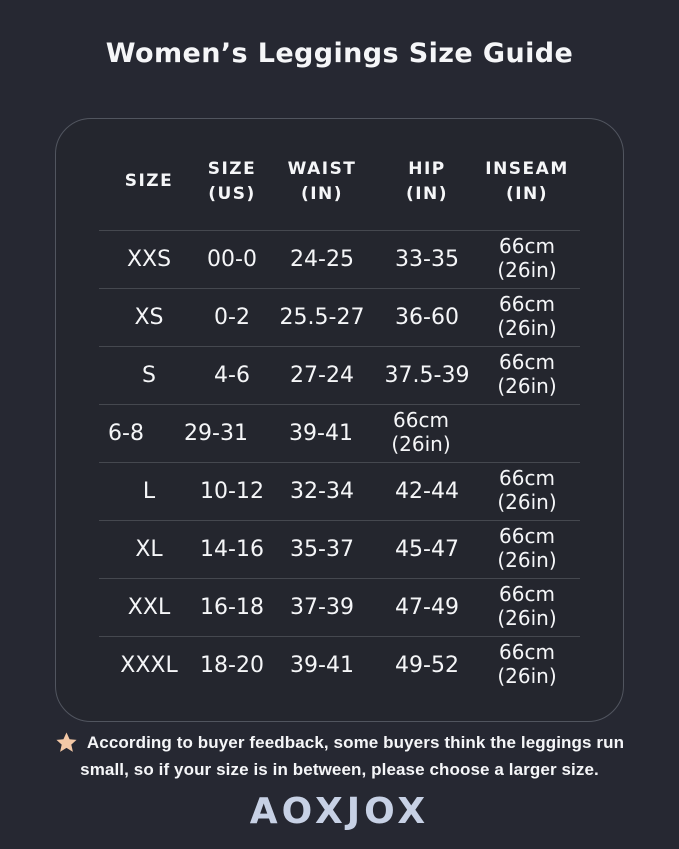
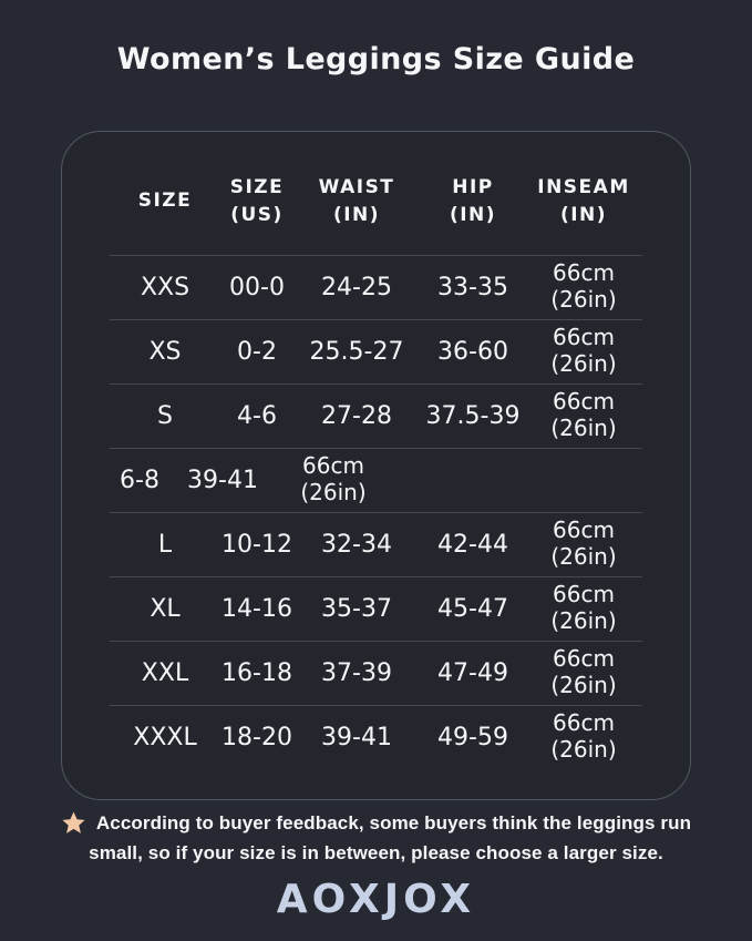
  Women’s Leggings Size Guide
  SIZE
  SIZE
  (US)
  WAIST
  (IN)
  HIP
  (IN)
  INSEAM
  (IN)
  XXS
  00-0
  24-25
  33-35
  66cm
  (26in)
  XS
  0-2
  25.5-27
  36-60
  66cm
  (26in)
  S
  4-6
- 27-24
+ 27-28
  37.5-39
  66cm
  (26in)
  6-8
- 29-31
  39-41
  66cm
  (26in)
  L
  10-12
  32-34
  42-44
  66cm
  (26in)
  XL
  14-16
  35-37
  45-47
  66cm
  (26in)
  XXL
  16-18
  37-39
  47-49
  66cm
  (26in)
  XXXL
  18-20
  39-41
- 49-52
+ 49-59
  66cm
  (26in)
  According to buyer feedback, some buyers think the leggings run
  small, so if your size is in between, please choose a larger size.
  AOXJOX
